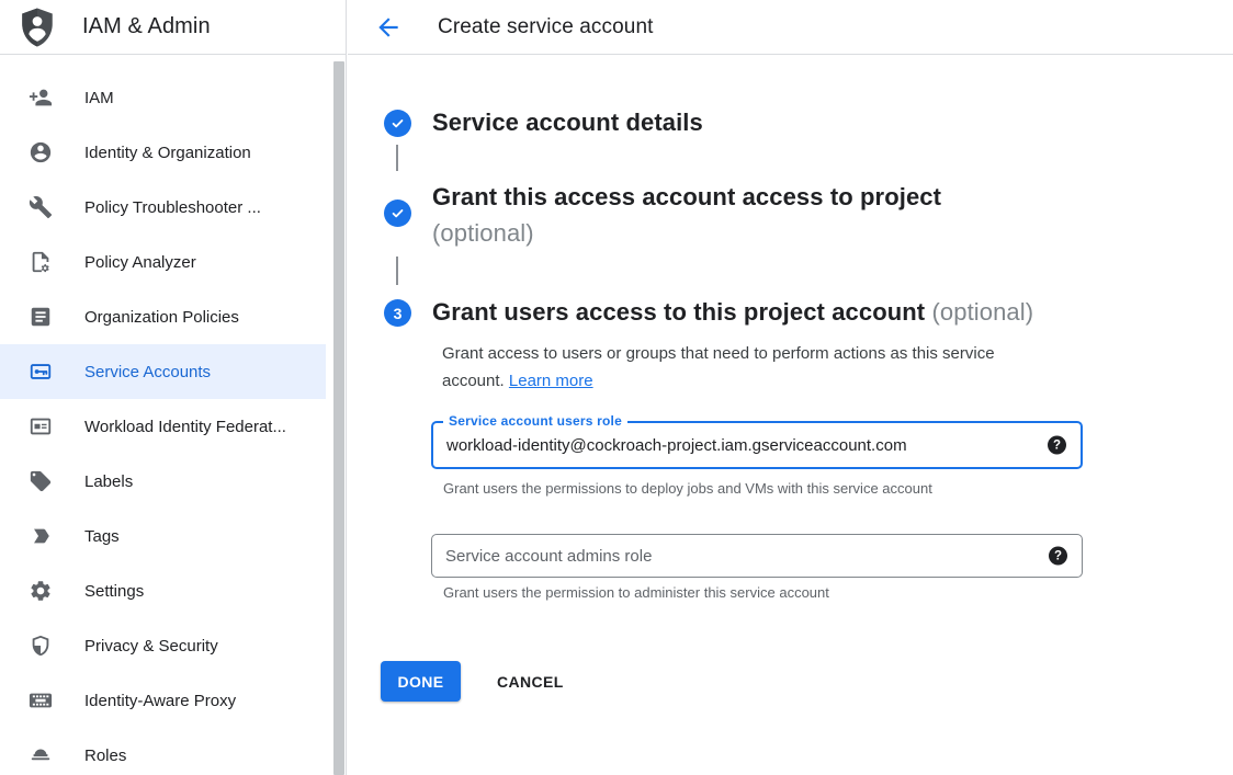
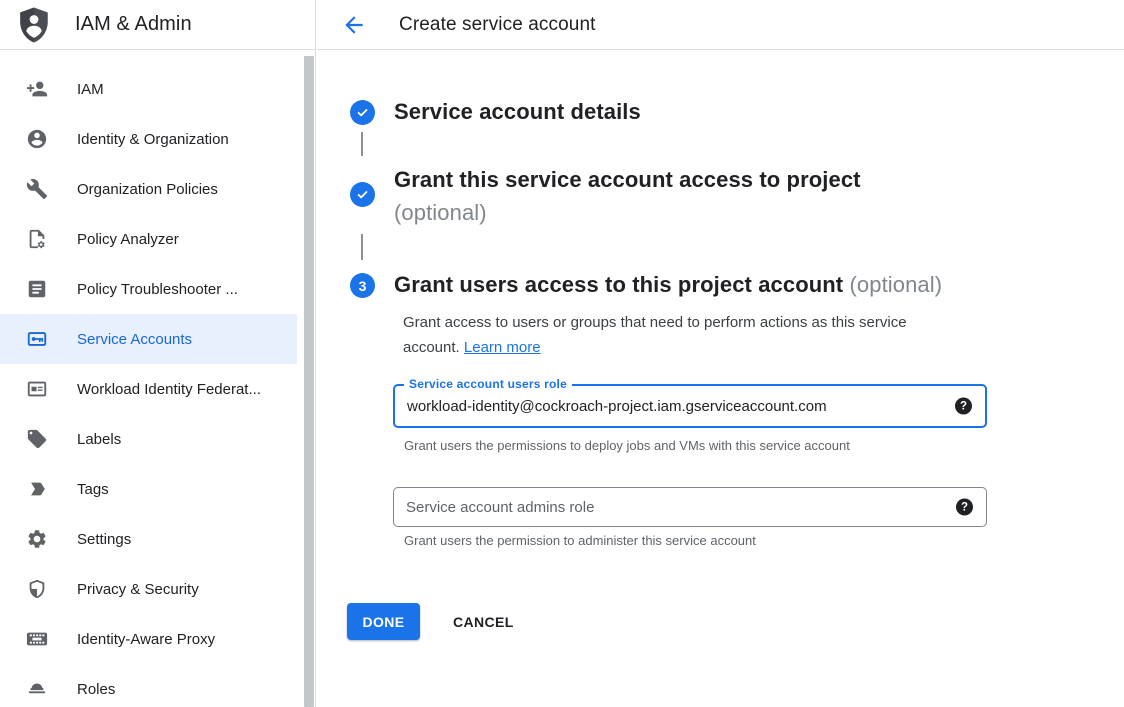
  IAM & Admin
  IAM
  Identity & Organization
- Policy Troubleshooter ...
+ Organization Policies
  Policy Analyzer
- Organization Policies
+ Policy Troubleshooter ...
  Service Accounts
  Workload Identity Federat...
  Labels
  Tags
  Settings
  Privacy & Security
  Identity-Aware Proxy
  Roles
  Create service account
  Service account details
- Grant this access account access to project
+ Grant this service account access to project
  (optional)
  3
  Grant users access to this project account (optional)
  Grant access to users or groups that need to perform actions as this service
  account. Learn more
  Service account users role
  workload-identity@cockroach-project.iam.gserviceaccount.com
  ?
  Grant users the permissions to deploy jobs and VMs with this service account
  Service account admins role
  ?
  Grant users the permission to administer this service account
  DONE
  CANCEL
